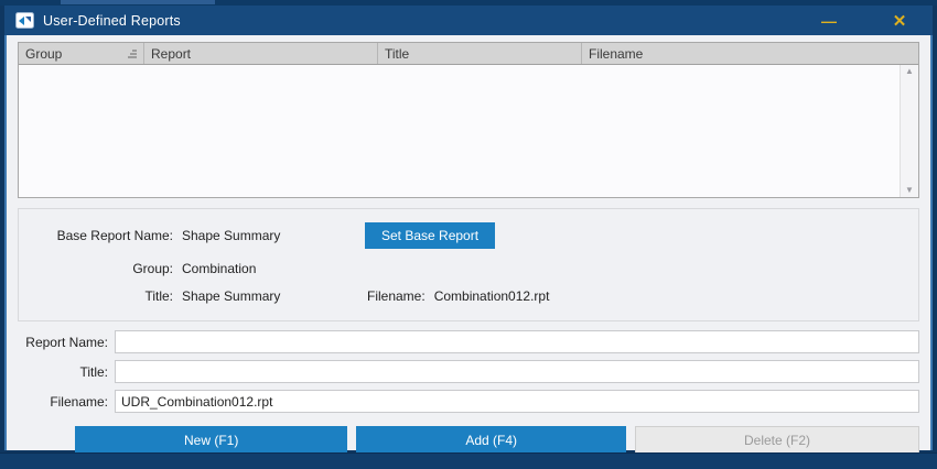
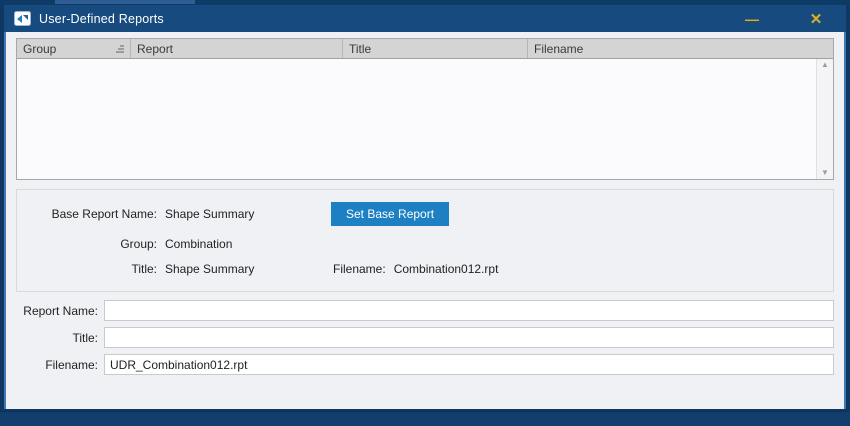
  User-Defined Reports
  —
  ✕
  Group
  Report
  Title
  Filename
  ▲
  ▼
  Base Report Name:
  Shape Summary
  Set Base Report
  Group:
  Combination
  Title:
  Shape Summary
  Filename:
  Combination012.rpt
  Report Name:
  Title:
  Filename:
  UDR_Combination012.rpt
- New (F1)
- Add (F4)
- Delete (F2)
